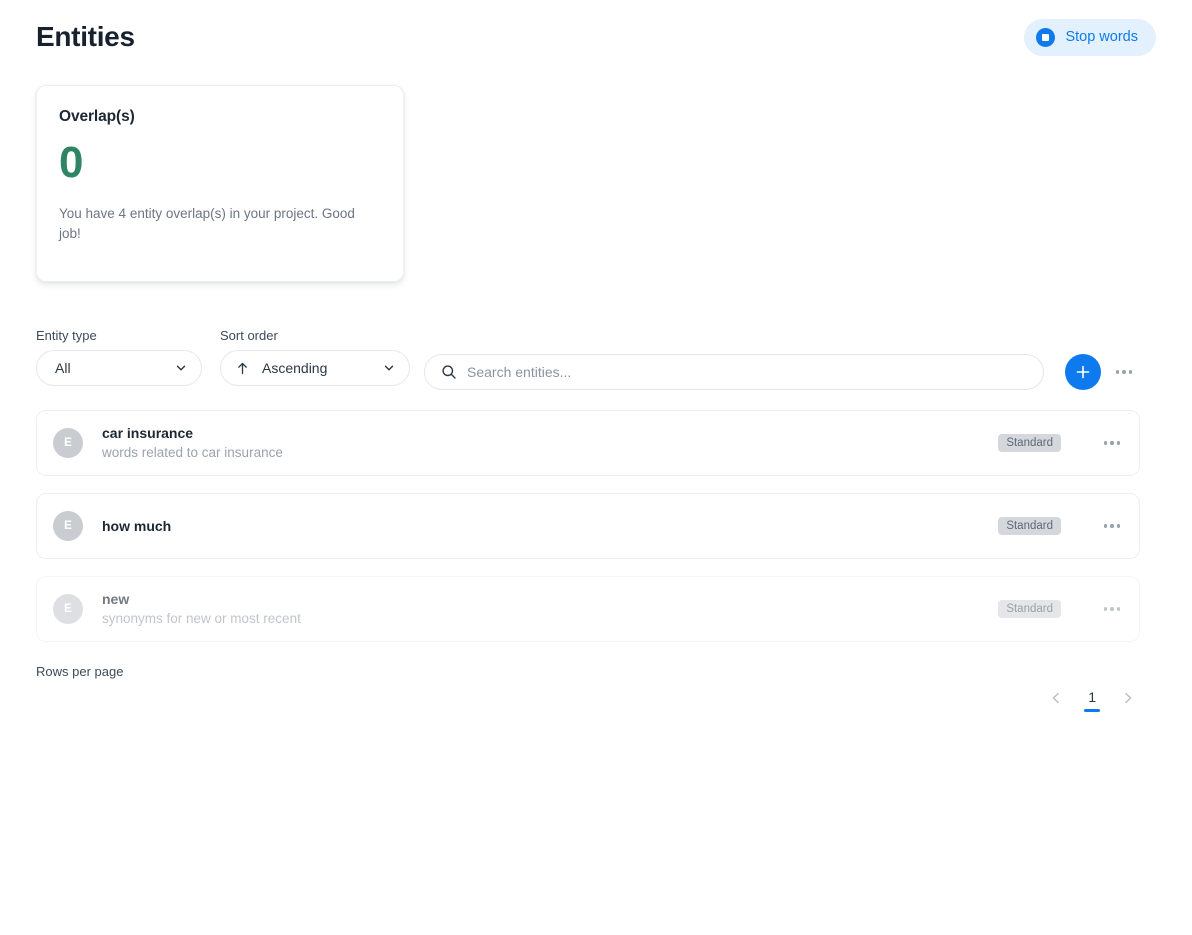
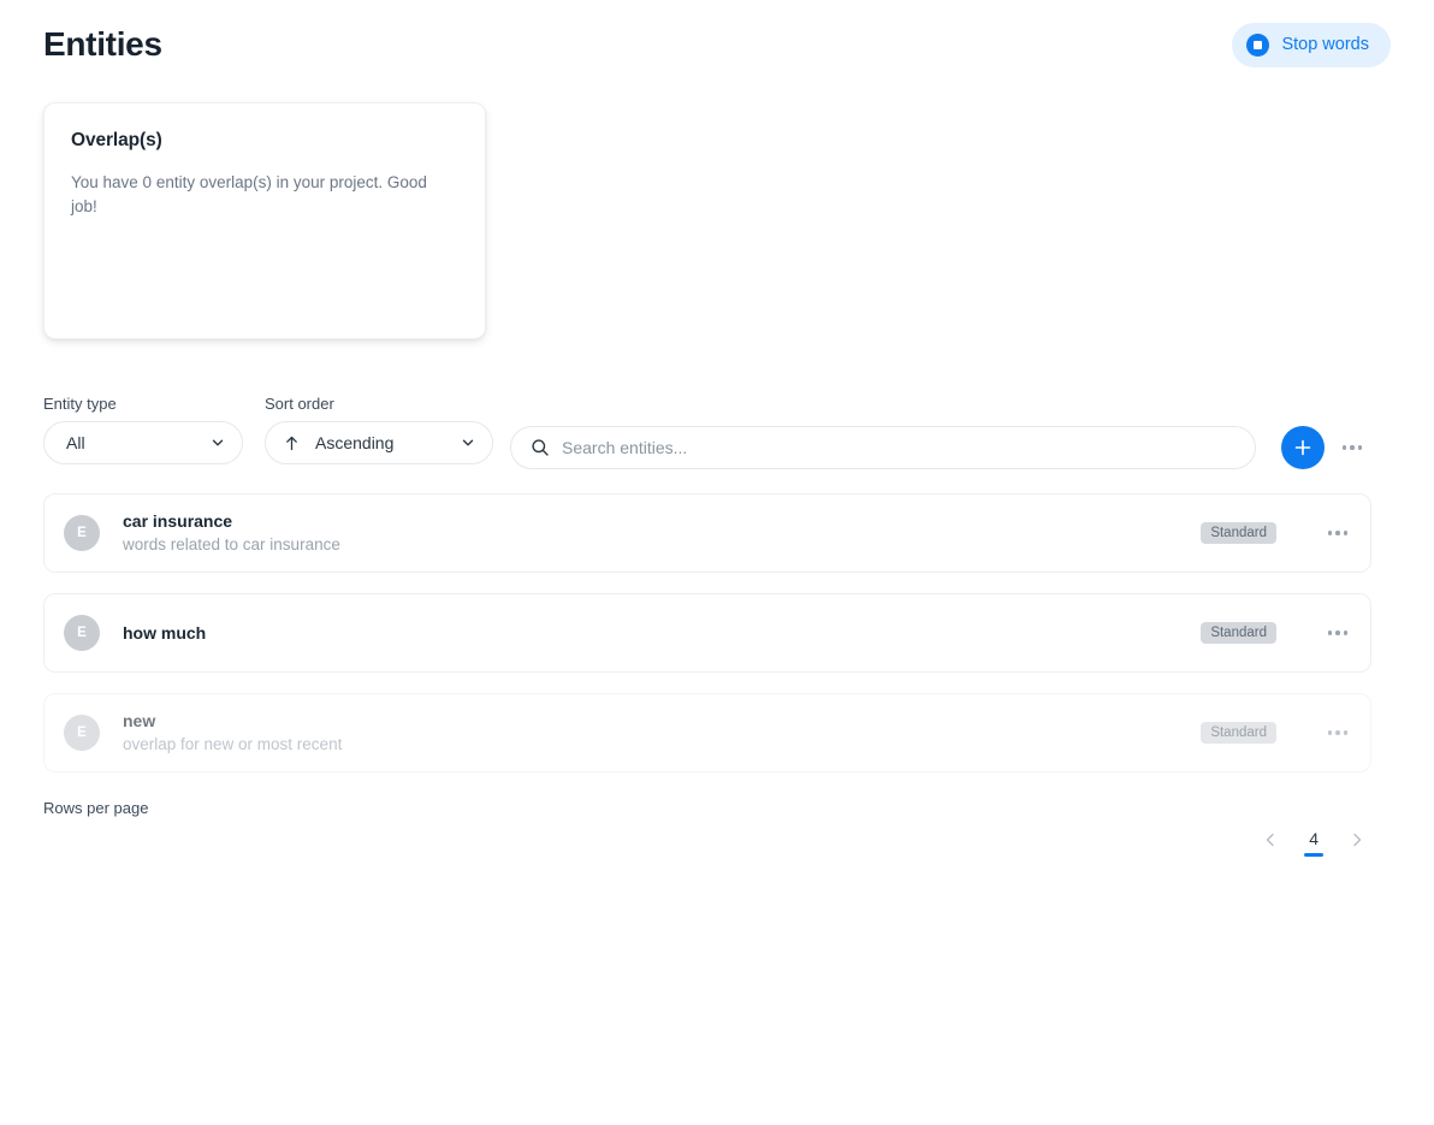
  Entities
  Stop words
  Overlap(s)
- 0
- You have 4 entity overlap(s) in your project. Good job!
+ You have 0 entity overlap(s) in your project. Good job!
  Entity type
  All
  Sort order
  Ascending
  Search entities...
  E
  car insurance
  words related to car insurance
  Standard
  E
  how much
  Standard
  E
  new
- synonyms for new or most recent
+ overlap for new or most recent
  Standard
  Rows per page
- 1
+ 4
